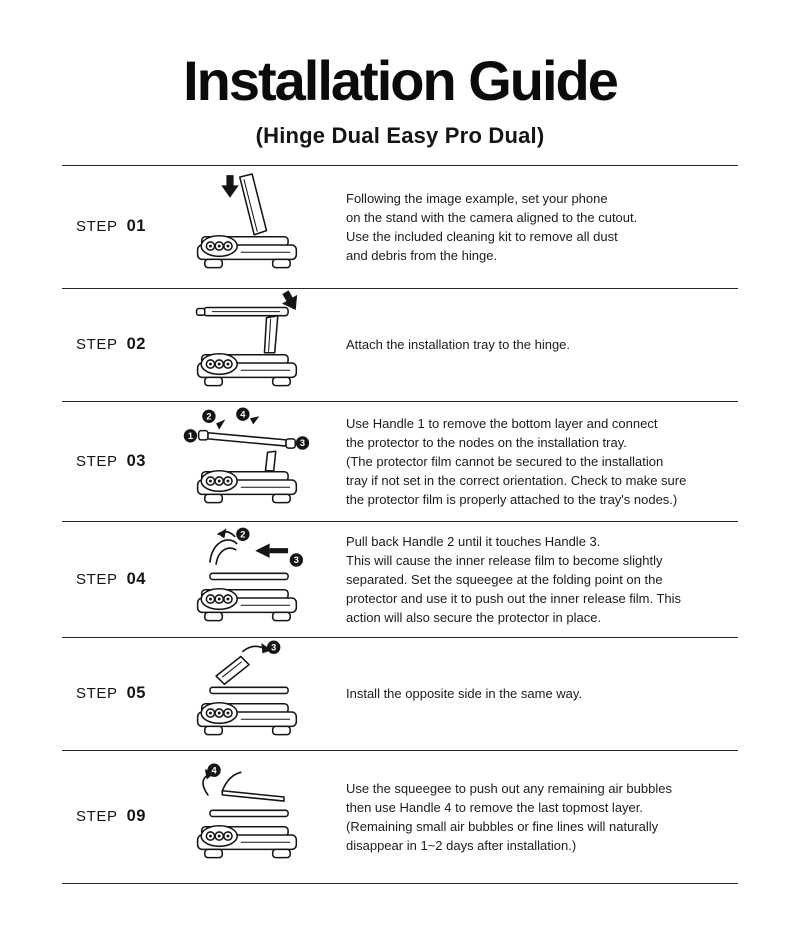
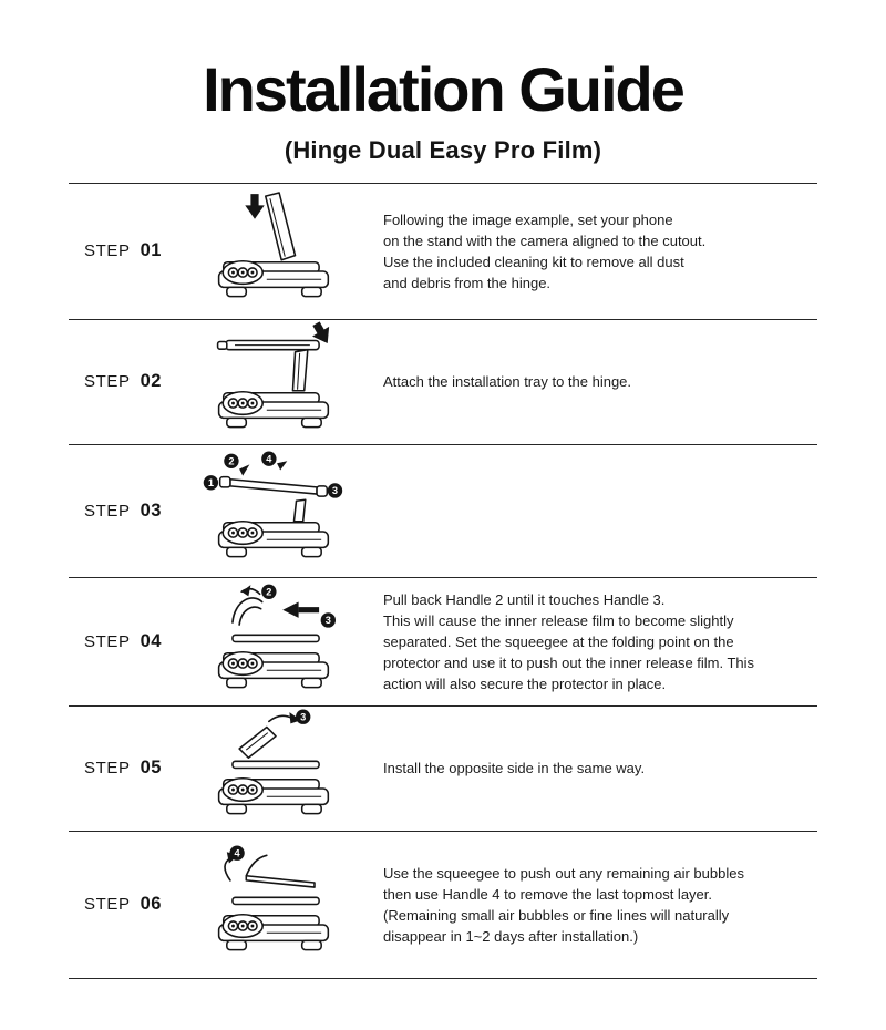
  Installation Guide
- (Hinge Dual Easy Pro Dual)
+ (Hinge Dual Easy Pro Film)
  STEP
  01
  Following the image example, set your phone
  on the stand with the camera aligned to the cutout.
  Use the included cleaning kit to remove all dust
  and debris from the hinge.
  STEP
  02
  Attach the installation tray to the hinge.
  STEP
  03
  2
  4
  1
  3
- Use Handle 1 to remove the bottom layer and connect
- the protector to the nodes on the installation tray.
- (The protector film cannot be secured to the installation
- tray if not set in the correct orientation. Check to make sure
- the protector film is properly attached to the tray's nodes.)
  STEP
  04
  2
  3
  Pull back Handle 2 until it touches Handle 3.
  This will cause the inner release film to become slightly
  separated. Set the squeegee at the folding point on the
  protector and use it to push out the inner release film. This
  action will also secure the protector in place.
  STEP
  05
  3
  Install the opposite side in the same way.
  STEP
- 09
+ 06
  4
  Use the squeegee to push out any remaining air bubbles
  then use Handle 4 to remove the last topmost layer.
  (Remaining small air bubbles or fine lines will naturally
  disappear in 1~2 days after installation.)
